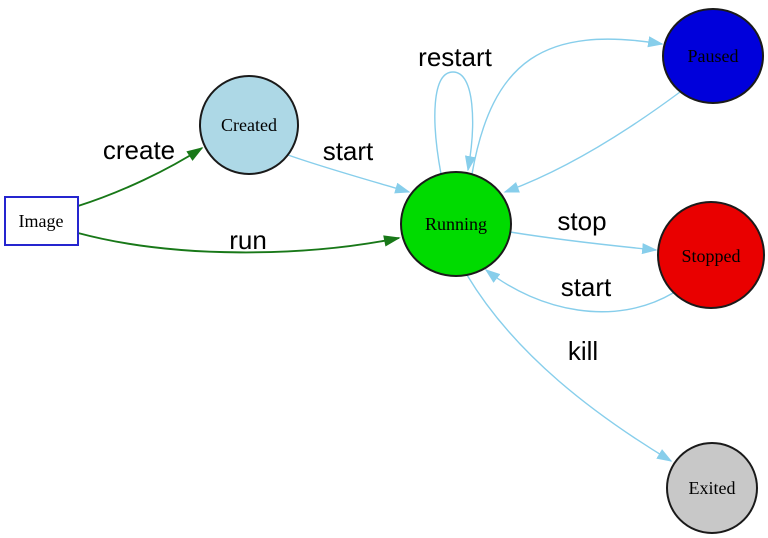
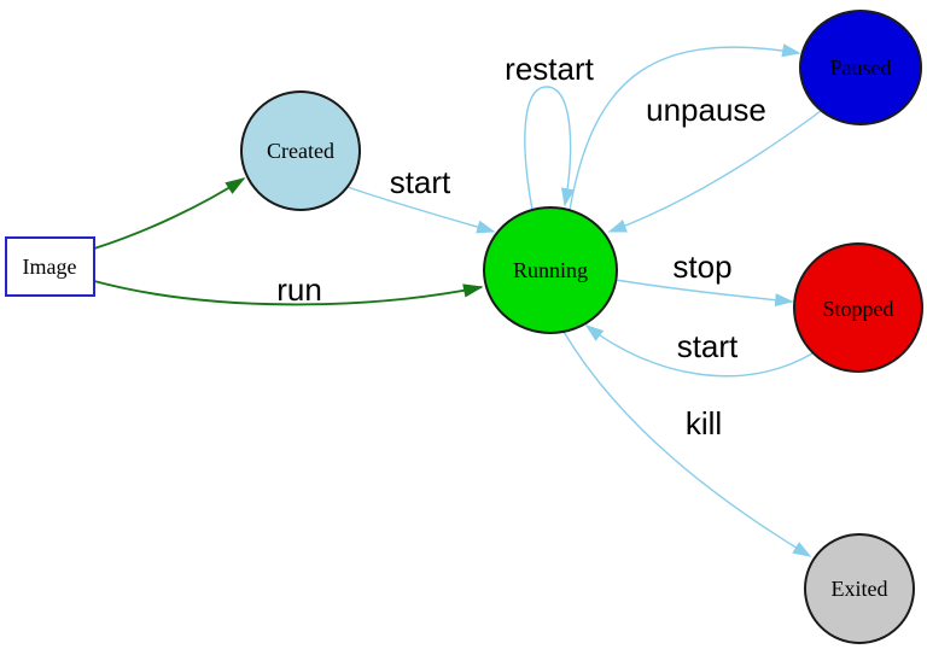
  Image
  Created
  Running
  Paused
  Stopped
  Exited
- create
  run
  start
  restart
+ unpause
  stop
  start
  kill
